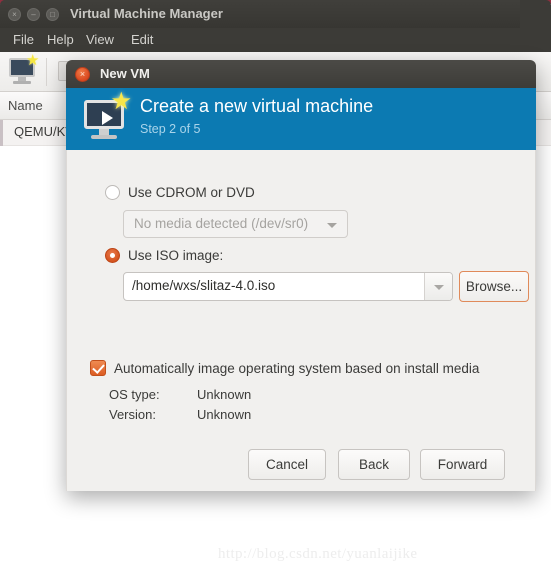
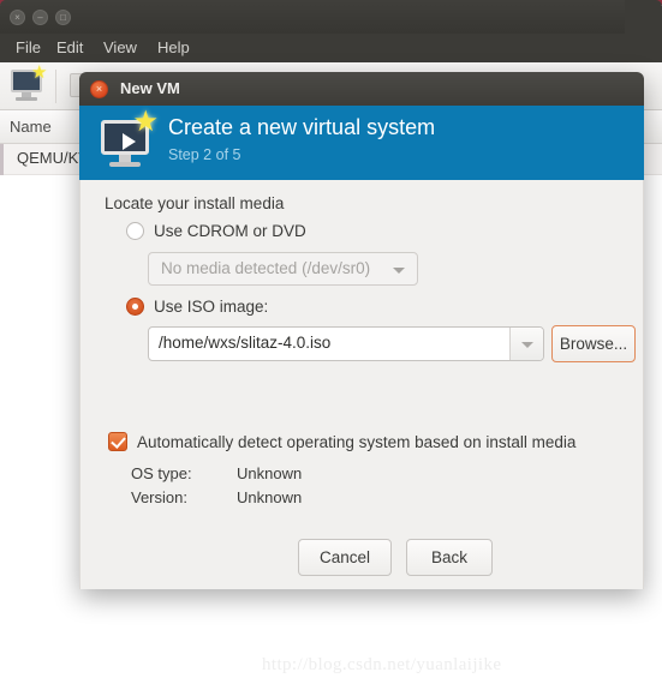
  ×
  ‒
  □
- Virtual Machine Manager
  File
- Help
+ Edit
  View
- Edit
+ Help
  ★
  Name
  QEMU/K
  ×
  New VM
  ★
- Create a new virtual machine
+ Create a new virtual system
  Step 2 of 5
+ Locate your install media
  Use CDROM or DVD
  No media detected (/dev/sr0)
  Use ISO image:
  /home/wxs/slitaz-4.0.iso
  Browse...
- Automatically image operating system based on install media
+ Automatically detect operating system based on install media
  OS type:
  Unknown
  Version:
  Unknown
  Cancel
  Back
- Forward
